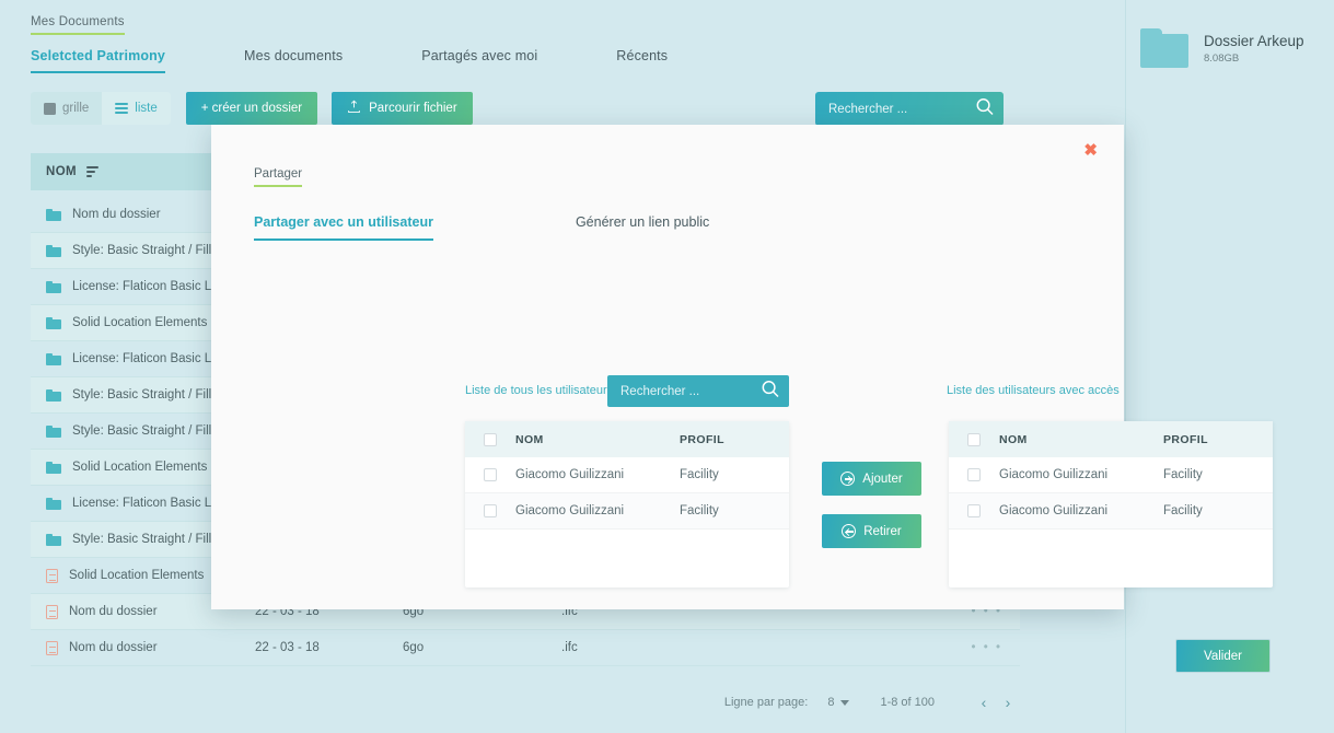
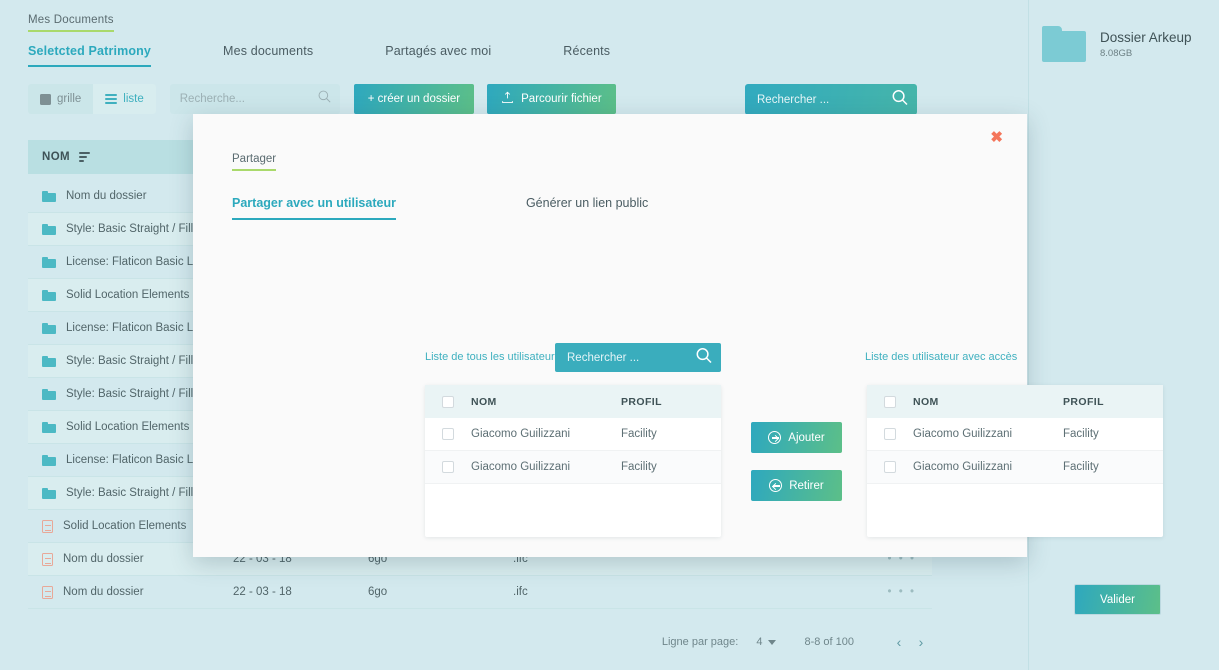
  Mes Documents
  Seletcted Patrimony
  Mes documents
  Partagés avec moi
  Récents
  grille
  liste
+ Recherche...
  + créer un dossier
  Parcourir fichier
  Rechercher ...
  NOM
  Nom du dossier
  Style: Basic Straight / Fill
  License: Flaticon Basic L
  Solid Location Elements
  License: Flaticon Basic L
  Style: Basic Straight / Fill
  Style: Basic Straight / Fill
  Solid Location Elements
  License: Flaticon Basic L
  Style: Basic Straight / Fill
  Solid Location Elements
  Nom du dossier
  22 - 03 - 18
  6go
  .ifc
  • • •
  Nom du dossier
  22 - 03 - 18
  6go
  .ifc
  • • •
  Ligne par page:
- 8
+ 4
- 1-8 of 100
+ 8-8 of 100
  ‹
  ›
  Dossier Arkeup
  8.08GB
  ✖
  Partager
  Partager avec un utilisateur
  Générer un lien public
  Liste de tous les utilisateur
  Rechercher ...
- Liste des utilisateurs avec accès
+ Liste des utilisateur avec accès
  NOM
  PROFIL
  Giacomo Guilizzani
  Facility
  Giacomo Guilizzani
  Facility
  NOM
  PROFIL
  Giacomo Guilizzani
  Facility
  Giacomo Guilizzani
  Facility
  Ajouter
  Retirer
  Valider
